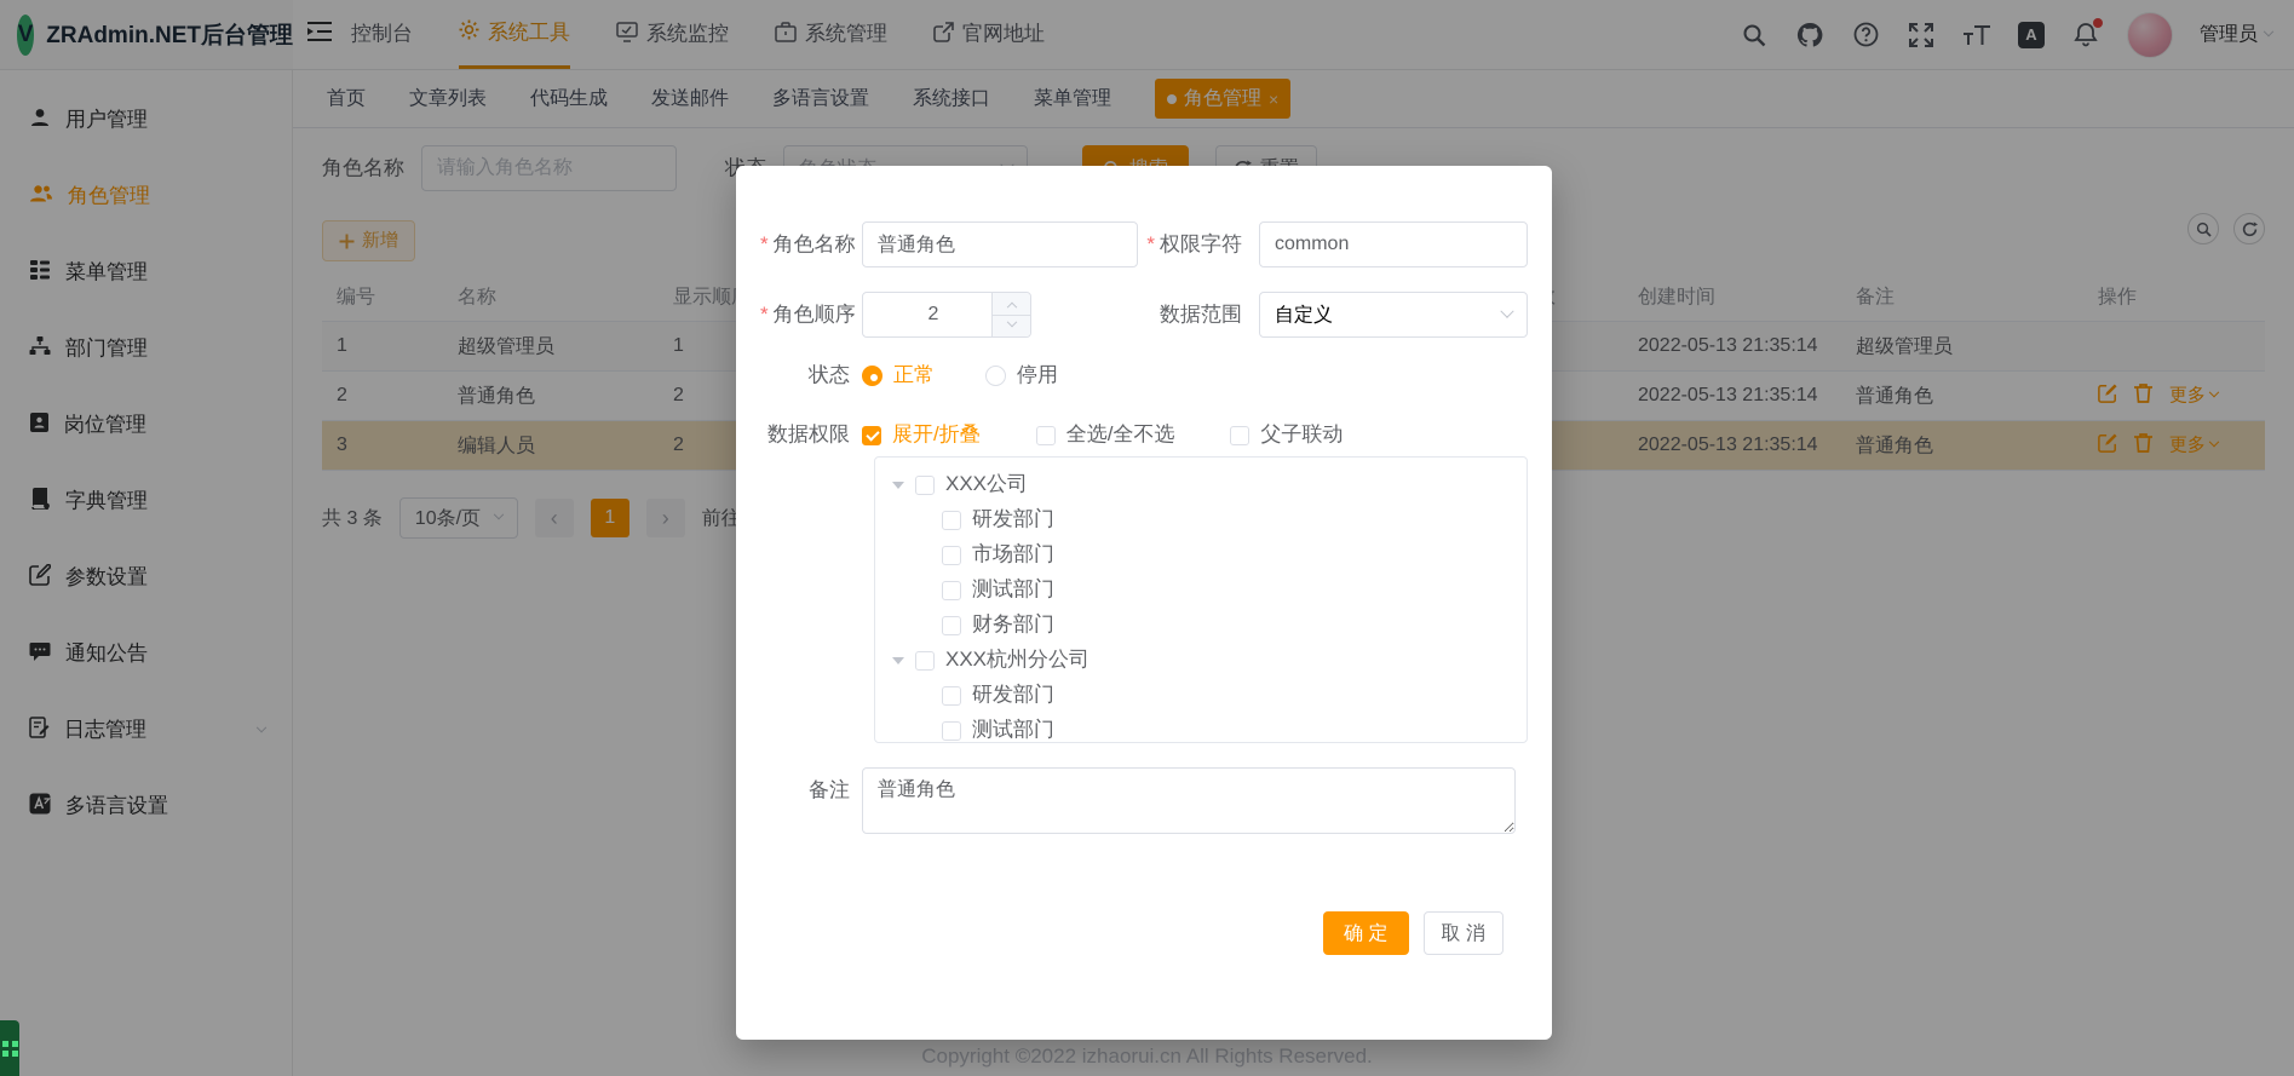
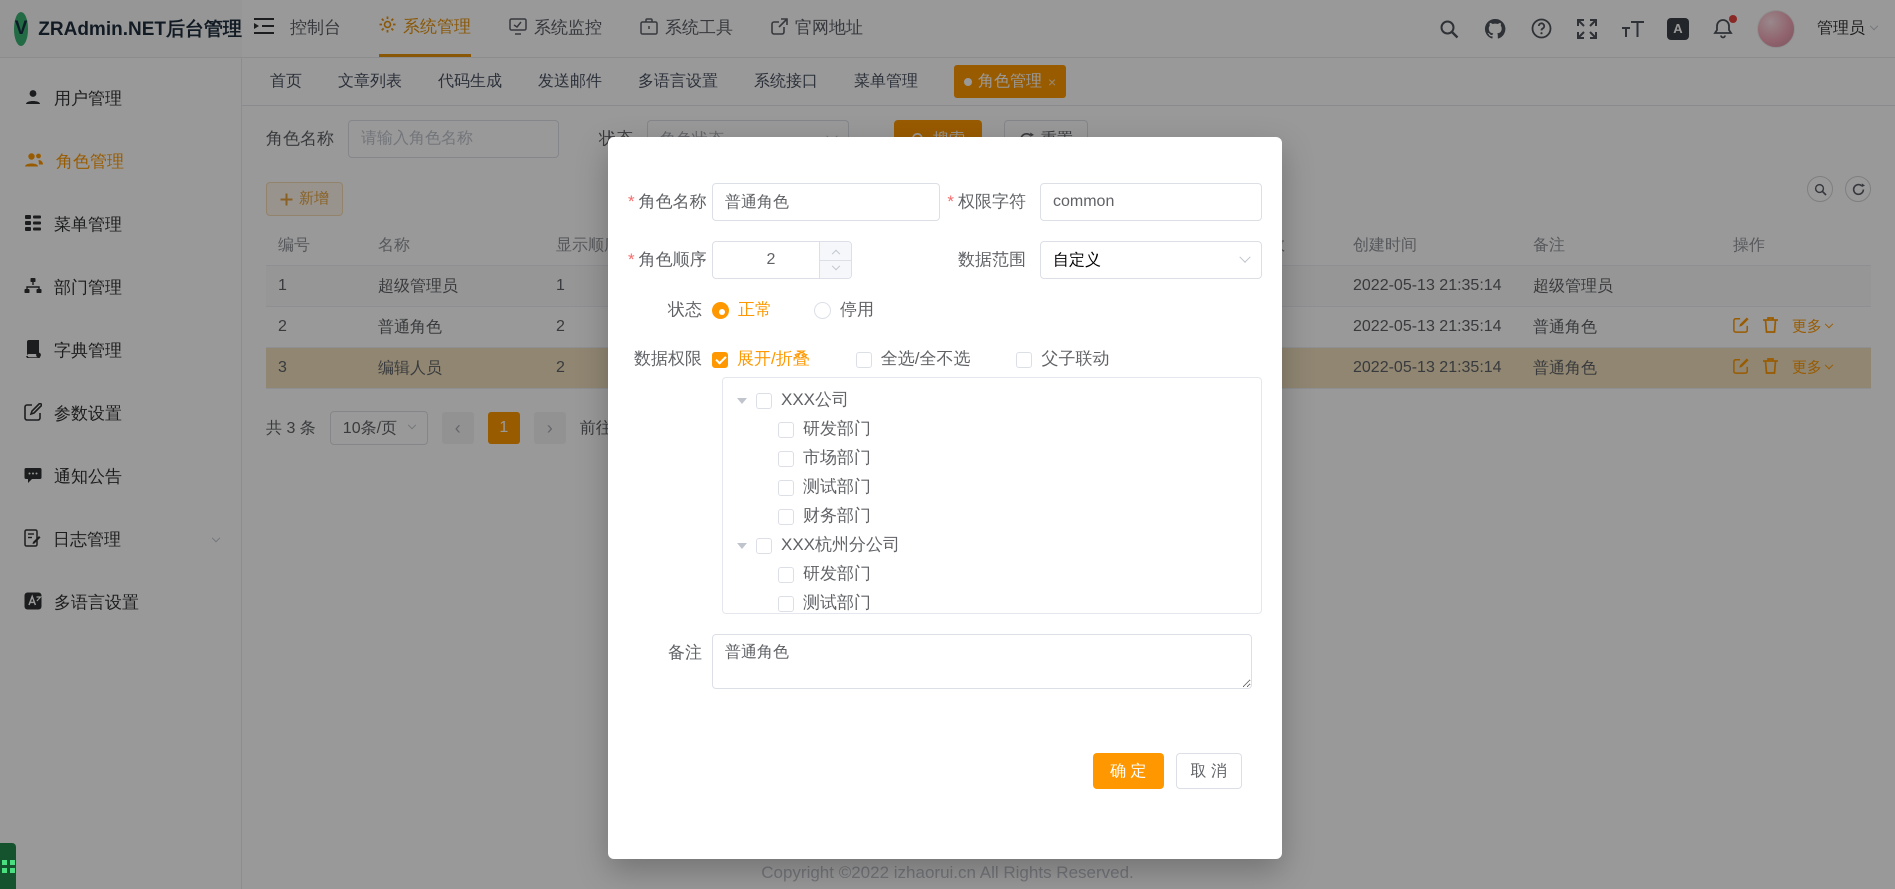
  V
  ZRAdmin.NET后台管理
  控制台
- 系统工具
+ 系统管理
  系统监控
- 系统管理
+ 系统工具
  官网地址
  A
  管理员
  用户管理
  角色管理
  菜单管理
  部门管理
- 岗位管理
  字典管理
  参数设置
  通知公告
  日志管理
  多语言设置
  首页
  文章列表
  代码生成
  发送邮件
  多语言设置
  系统接口
  菜单管理
  角色管理
  ×
  角色名称
  请输入角色名称
  新增
  编号
  名称
  显示顺
  创建时间
  备注
  操作
  1
  超级管理员
  1
  2022-05-13 21:35:14
  超级管理员
  2
  普通角色
  2
  2022-05-13 21:35:14
  普通角色
  更多
  3
  编辑人员
  2
  2022-05-13 21:35:14
  普通角色
  更多
  共 3 条
  10条/页
  ‹
  1
  ›
  前往
  Copyright ©2022 izhaorui.cn All Rights Reserved.
  角色名称
  普通角色
  权限字符
  common
  角色顺序
  2
  数据范围
  自定义
  状态
  正常
  停用
  数据权限
  展开/折叠
  全选/全不选
  父子联动
  XXX公司
  研发部门
  市场部门
  测试部门
  财务部门
  XXX杭州分公司
  研发部门
  测试部门
  备注
  普通角色
  确 定
  取 消
